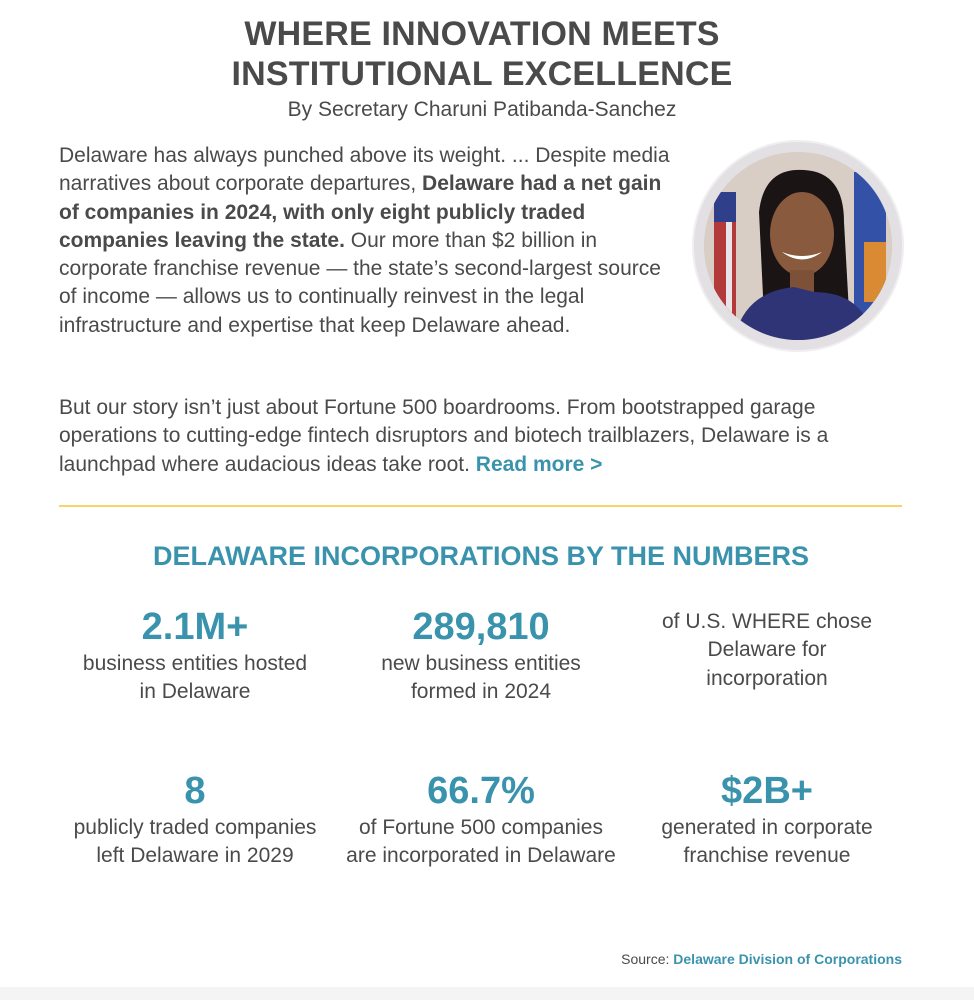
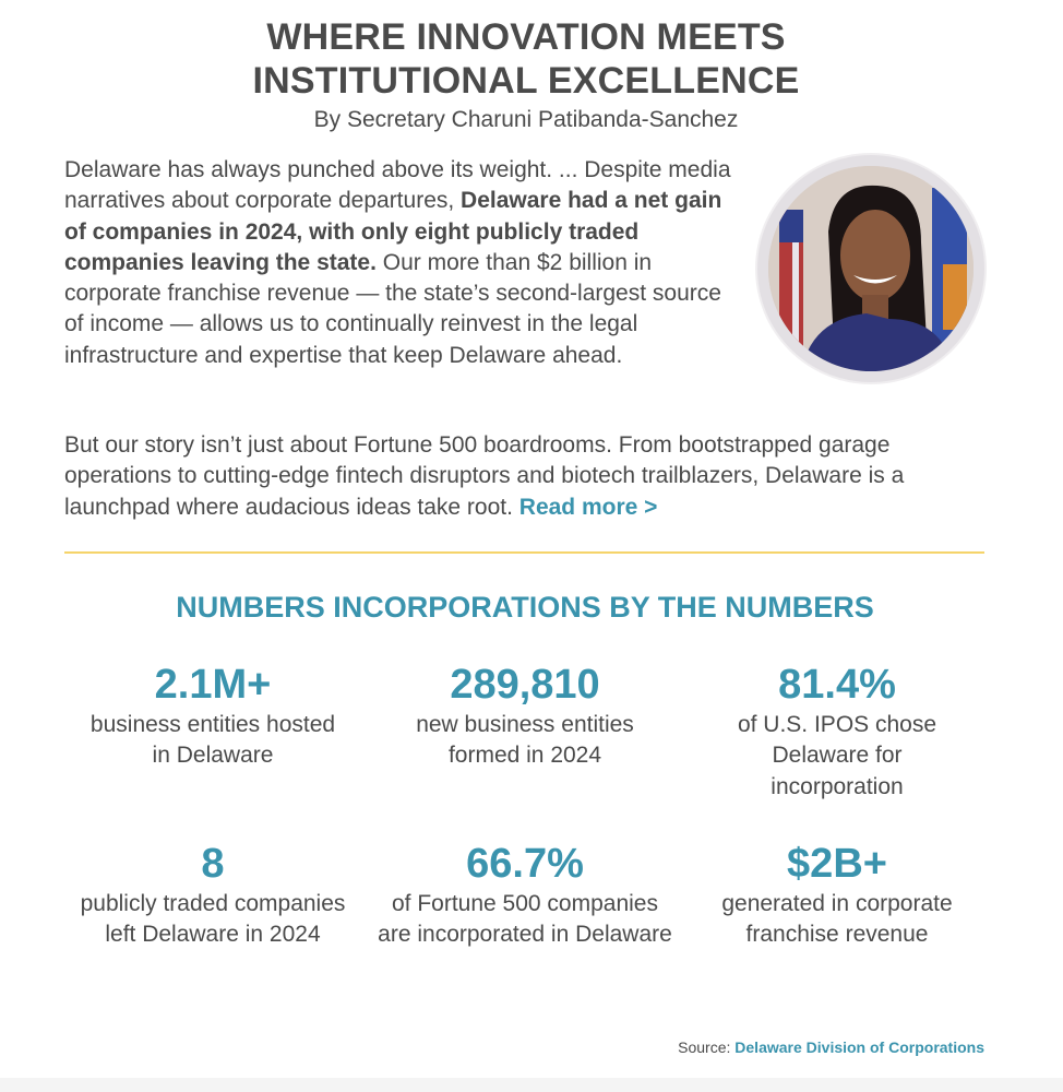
  WHERE INNOVATION MEETS
  INSTITUTIONAL EXCELLENCE
  By Secretary Charuni Patibanda-Sanchez
  Delaware has always punched above its weight. ... Despite media narratives about corporate departures, Delaware had a net gain of companies in 2024, with only eight publicly traded companies leaving the state. Our more than $2 billion in corporate franchise revenue — the state’s second-largest source of income — allows us to continually reinvest in the legal infrastructure and expertise that keep Delaware ahead.
  But our story isn’t just about Fortune 500 boardrooms. From bootstrapped garage operations to cutting-edge fintech disruptors and biotech trailblazers, Delaware is a launchpad where audacious ideas take root. Read more >
- DELAWARE INCORPORATIONS BY THE NUMBERS
+ NUMBERS INCORPORATIONS BY THE NUMBERS
  2.1M+
  business entities hosted in Delaware
  289,810
  new business entities formed in 2024
+ 81.4%
- of U.S. WHERE chose Delaware for incorporation
+ of U.S. IPOS chose Delaware for incorporation
  8
- publicly traded companies left Delaware in 2029
+ publicly traded companies left Delaware in 2024
  66.7%
  of Fortune 500 companies are incorporated in Delaware
  $2B+
  generated in corporate franchise revenue
  Source: Delaware Division of Corporations
